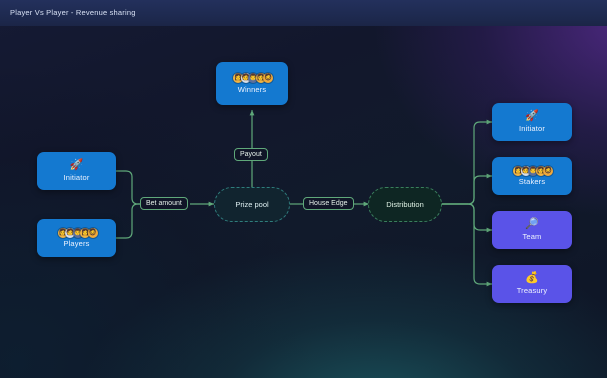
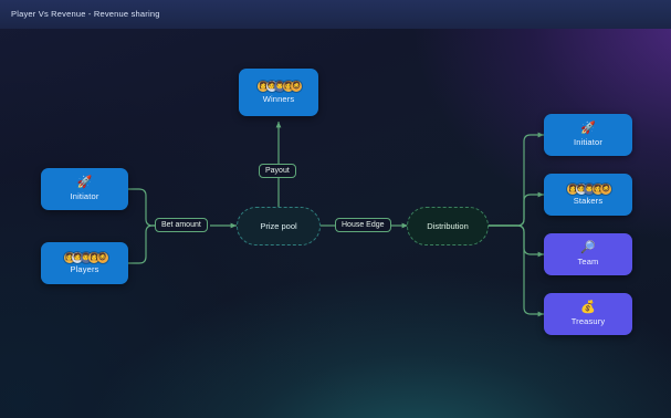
- Player Vs Player - Revenue sharing
+ Player Vs Revenue - Revenue sharing
  Winners
  🚀
  Initiator
  Players
  Prize pool
  Distribution
  🚀
  Initiator
  Stakers
  🔎
  Team
  💰
  Treasury
